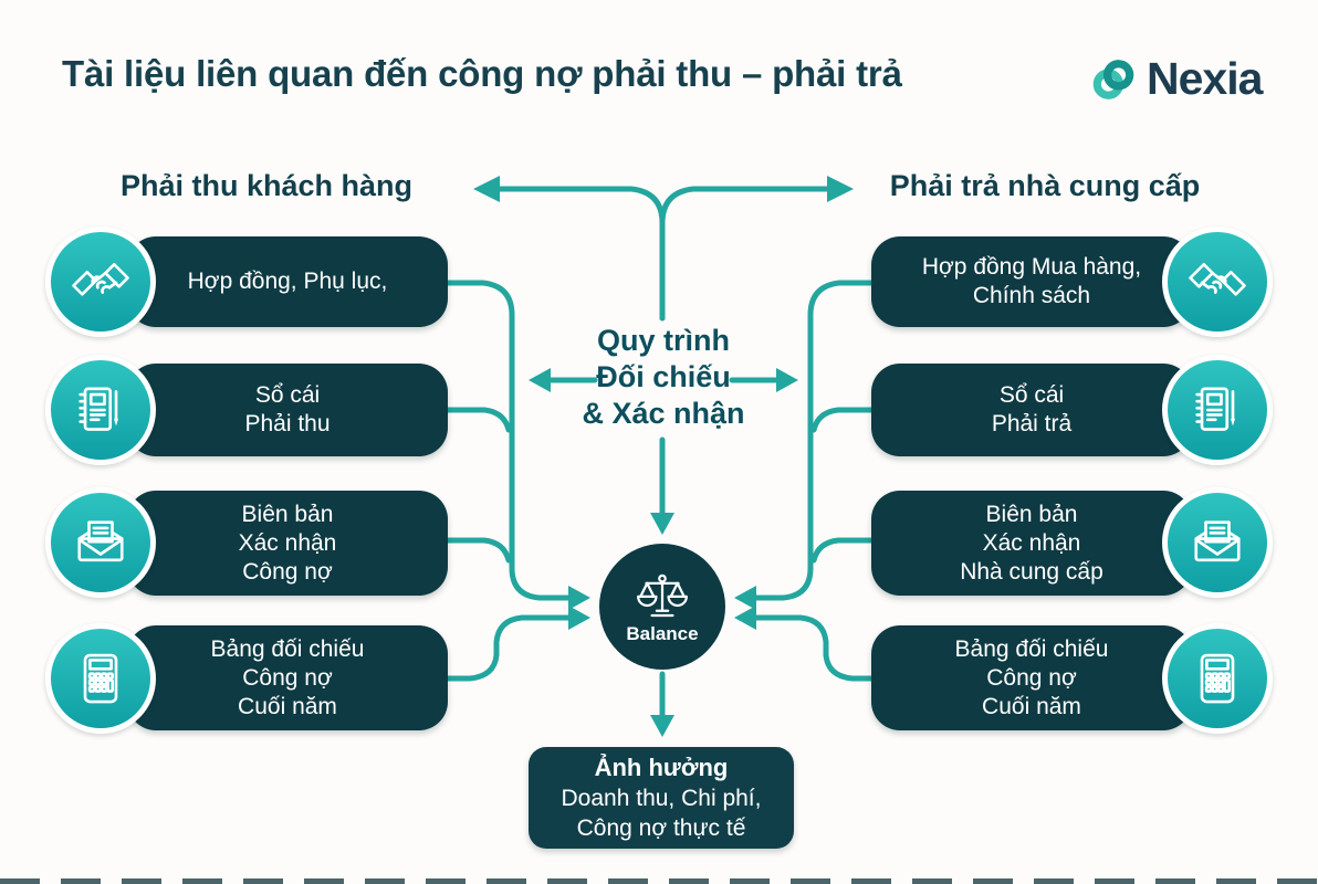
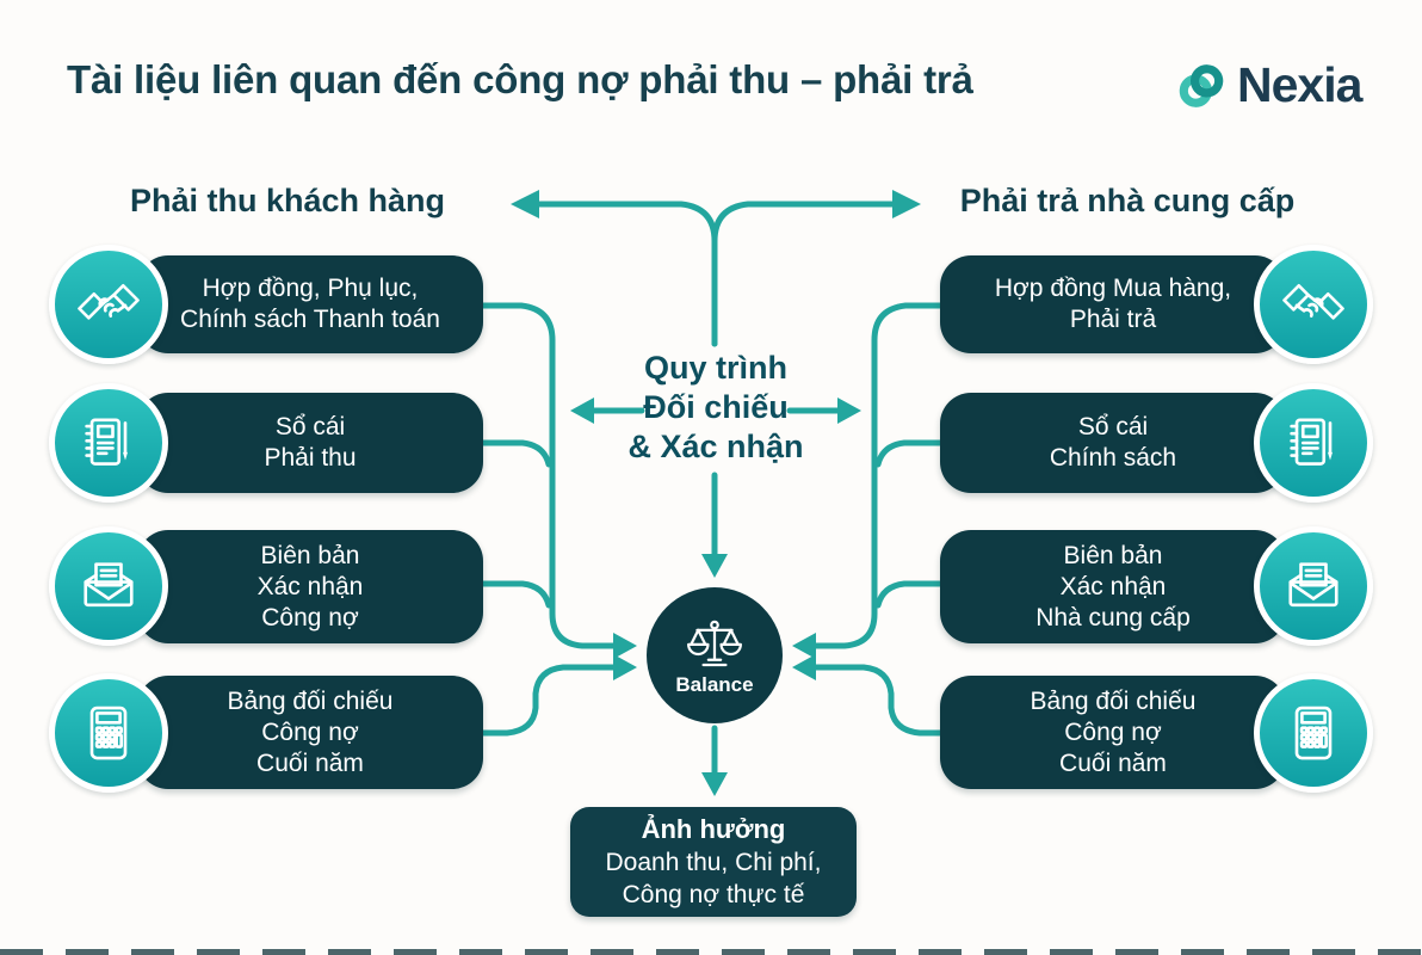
  Tài liệu liên quan đến công nợ phải thu – phải trả
  Nexia
  Phải thu khách hàng
  Phải trả nhà cung cấp
  Hợp đồng, Phụ lục,
+ Chính sách Thanh toán
  Sổ cái
  Phải thu
  Biên bản
  Xác nhận
  Công nợ
  Bảng đối chiếu
  Công nợ
  Cuối năm
  Hợp đồng Mua hàng,
- Chính sách
+ Phải trả
  Sổ cái
- Phải trả
+ Chính sách
  Biên bản
  Xác nhận
  Nhà cung cấp
  Bảng đối chiếu
  Công nợ
  Cuối năm
  Quy trình
  Đối chiếu
  & Xác nhận
  Balance
  Ảnh hưởng
  Doanh thu, Chi phí,
  Công nợ thực tế
